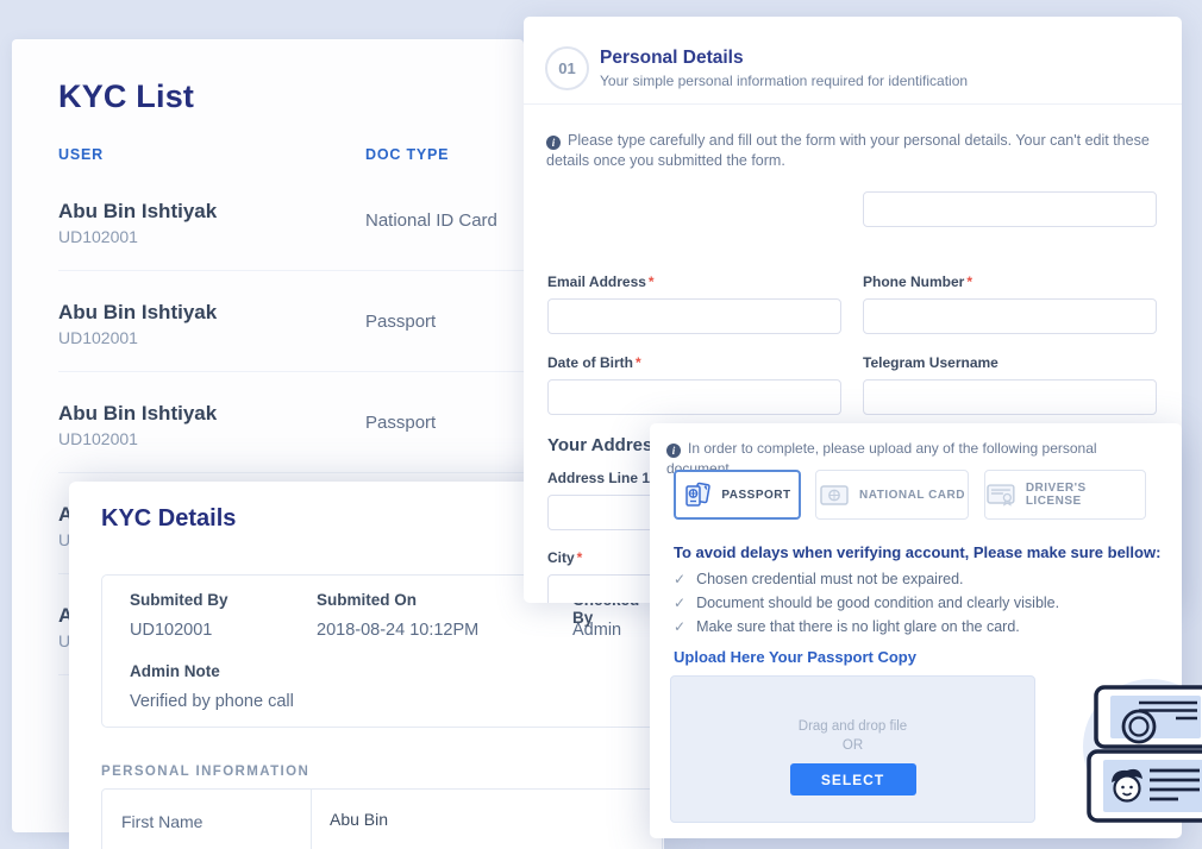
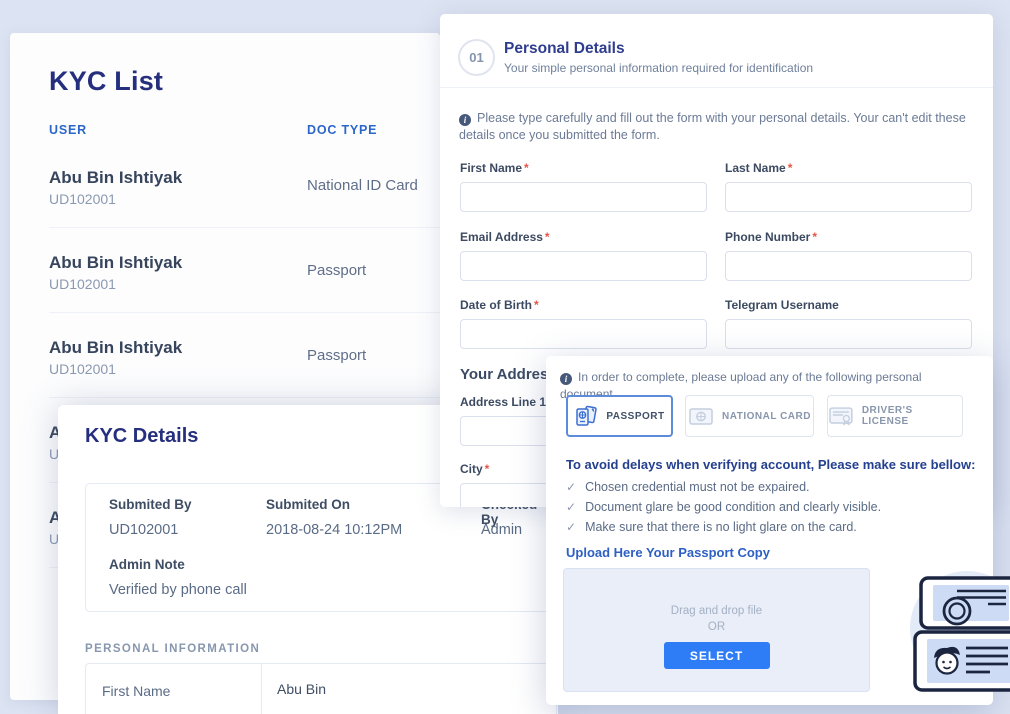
  KYC List
  USER
  DOC TYPE
  Abu Bin Ishtiyak
  UD102001
  National ID Card
  Abu Bin Ishtiyak
  UD102001
  Passport
  Abu Bin Ishtiyak
  UD102001
  Passport
  KYC Details
  Submited By
  UD102001
  Submited On
  2018-08-24 10:12PM
  Admin
  Admin Note
  Verified by phone call
  PERSONAL INFORMATION
  First Name
  Abu Bin
  01
  Personal Details
  Your simple personal information required for identification
  i Please type carefully and fill out the form with your personal details. Your can't edit these details once you submitted the form.
+ First Name *
+ Last Name *
  Email Address *
  Phone Number *
  Date of Birth *
  Telegram Username
  Your Addres
  Address Line 1
  City *
  i In order to complete, please upload any of the following personal document.
  PASSPORT
  NATIONAL CARD
  DRIVER'S LICENSE
  To avoid delays when verifying account, Please make sure bellow:
  ✓ Chosen credential must not be expaired.
- ✓ Document should be good condition and clearly visible.
+ ✓ Document glare be good condition and clearly visible.
  ✓ Make sure that there is no light glare on the card.
  Upload Here Your Passport Copy
  Drag and drop file
  OR
  SELECT
